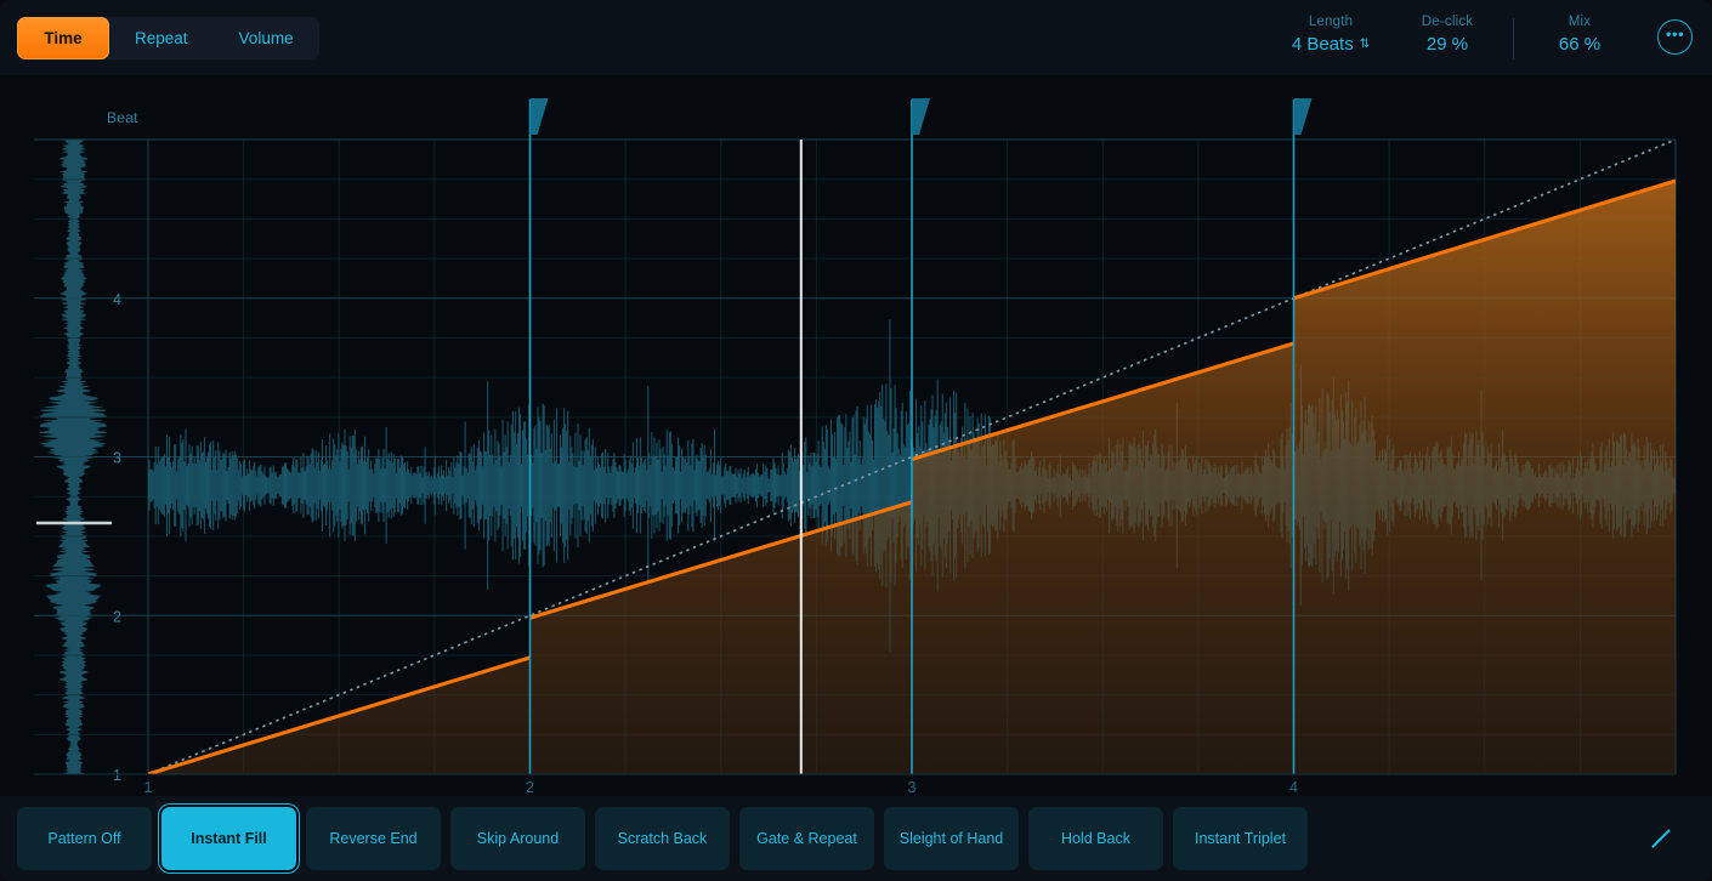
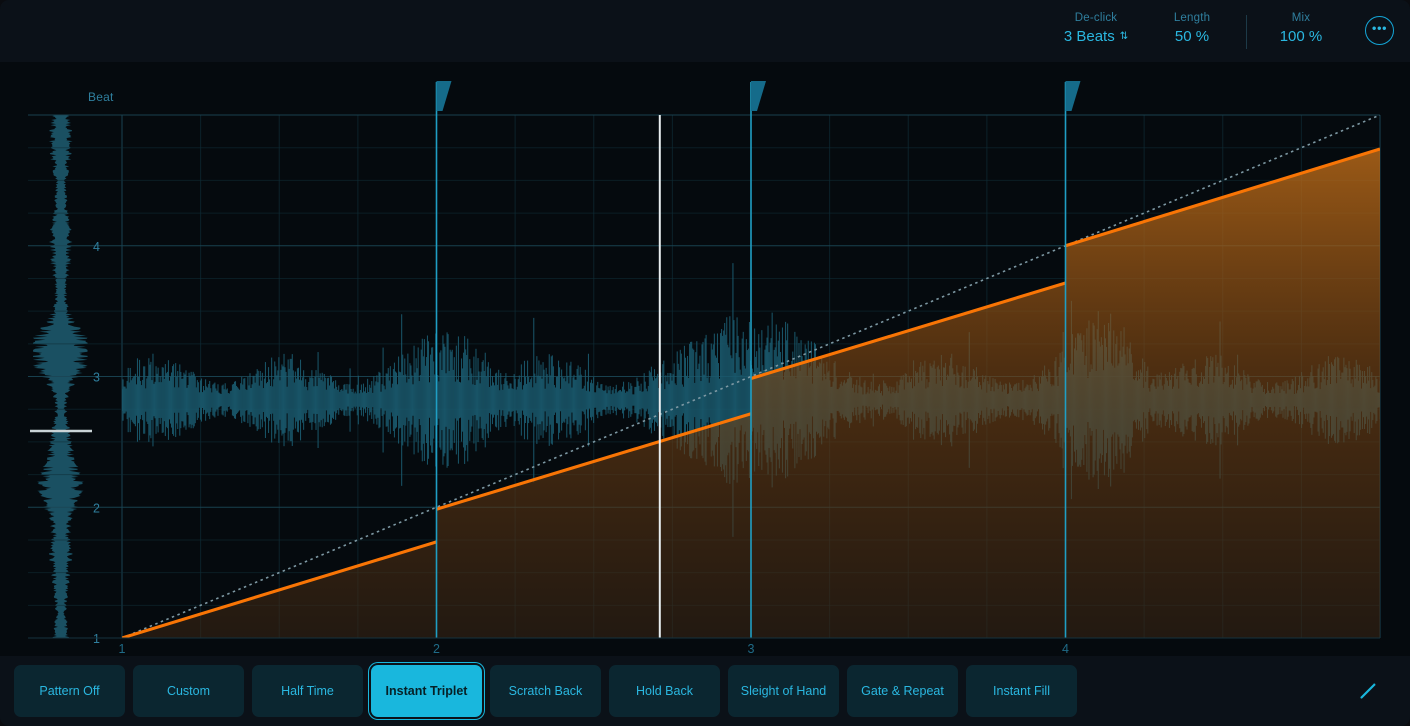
- Time
- Repeat
- Volume
- Length
+ De-click
- 4 Beats
+ 3 Beats
  ⇅
- De-click
+ Length
- 29 %
+ 50 %
  Mix
- 66 %
+ 100 %
  •••
  1
  2
  3
  4
  1
  2
  3
  4
  Beat
  Pattern Off
+ Custom
+ Half Time
- Instant Fill
+ Instant Triplet
- Reverse End
- Skip Around
  Scratch Back
- Gate & Repeat
+ Hold Back
  Sleight of Hand
- Hold Back
+ Gate & Repeat
- Instant Triplet
+ Instant Fill
